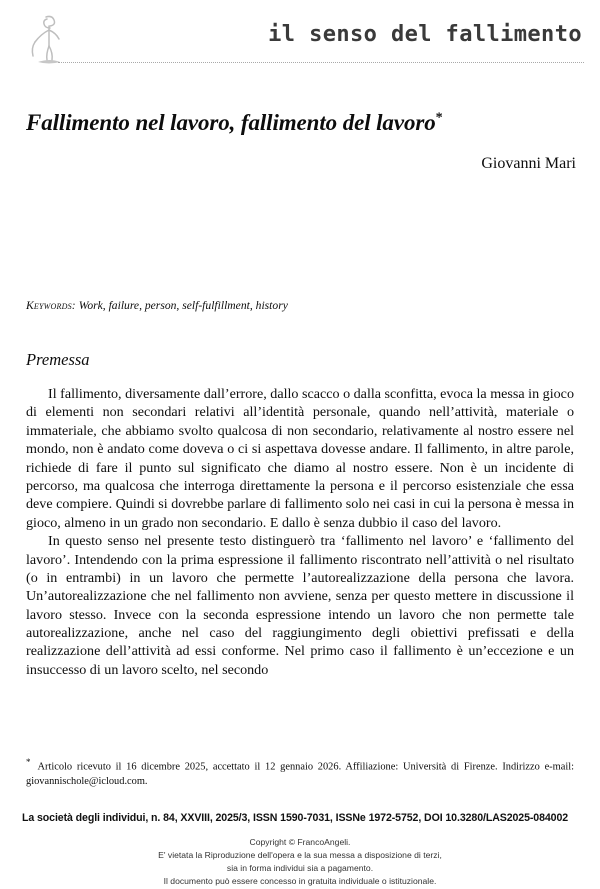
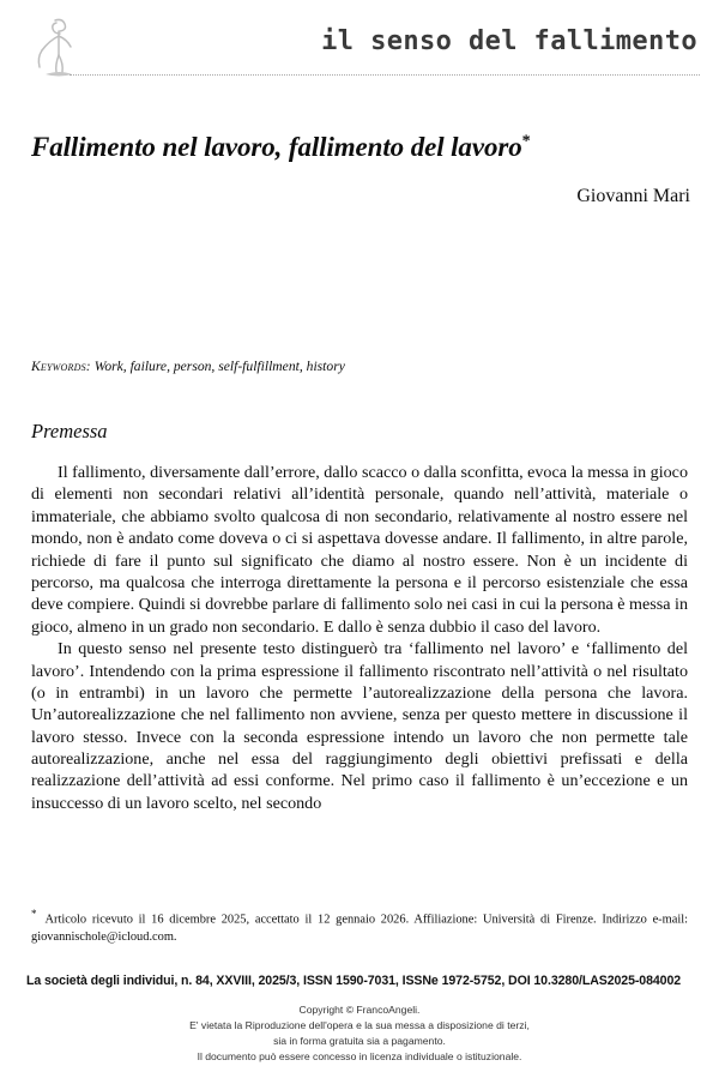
  il senso del fallimento
  Fallimento nel lavoro, fallimento del lavoro*
  Giovanni Mari
  Keywords: Work, failure, person, self-fulfillment, history
  Premessa
  Il fallimento, diversamente dall’errore, dallo scacco o dalla sconfitta, evoca la messa in gioco di elementi non secondari relativi all’identità personale, quando nell’attività, materiale o immateriale, che abbiamo svolto qualcosa di non secondario, relativamente al nostro essere nel mondo, non è andato come doveva o ci si aspettava dovesse andare. Il fallimento, in altre parole, richiede di fare il punto sul significato che diamo al nostro essere. Non è un incidente di percorso, ma qualcosa che interroga direttamente la persona e il percorso esistenziale che essa deve compiere. Quindi si dovrebbe parlare di fallimento solo nei casi in cui la persona è messa in gioco, almeno in un grado non secondario. E dallo è senza dubbio il caso del lavoro.
- In questo senso nel presente testo distinguerò tra ‘fallimento nel lavoro’ e ‘fallimento del lavoro’. Intendendo con la prima espressione il fallimento riscontrato nell’attività o nel risultato (o in entrambi) in un lavoro che permette l’autorealizzazione della persona che lavora. Un’autorealizzazione che nel fallimento non avviene, senza per questo mettere in discussione il lavoro stesso. Invece con la seconda espressione intendo un lavoro che non permette tale autorealizzazione, anche nel caso del raggiungimento degli obiettivi prefissati e della realizzazione dell’attività ad essi conforme. Nel primo caso il fallimento è un’eccezione e un insuccesso di un lavoro scelto, nel secondo
+ In questo senso nel presente testo distinguerò tra ‘fallimento nel lavoro’ e ‘fallimento del lavoro’. Intendendo con la prima espressione il fallimento riscontrato nell’attività o nel risultato (o in entrambi) in un lavoro che permette l’autorealizzazione della persona che lavora. Un’autorealizzazione che nel fallimento non avviene, senza per questo mettere in discussione il lavoro stesso. Invece con la seconda espressione intendo un lavoro che non permette tale autorealizzazione, anche nel essa del raggiungimento degli obiettivi prefissati e della realizzazione dell’attività ad essi conforme. Nel primo caso il fallimento è un’eccezione e un insuccesso di un lavoro scelto, nel secondo
  *Articolo ricevuto il 16 dicembre 2025, accettato il 12 gennaio 2026. Affiliazione: Università di Firenze. Indirizzo e-mail: giovannischole@icloud.com.
  La società degli individui, n. 84, XXVIII, 2025/3, ISSN 1590-7031, ISSNe 1972-5752, DOI 10.3280/LAS2025-084002
  Copyright © FrancoAngeli.
  E' vietata la Riproduzione dell'opera e la sua messa a disposizione di terzi,
- sia in forma individui sia a pagamento.
+ sia in forma gratuita sia a pagamento.
- Il documento può essere concesso in gratuita individuale o istituzionale.
+ Il documento può essere concesso in licenza individuale o istituzionale.
